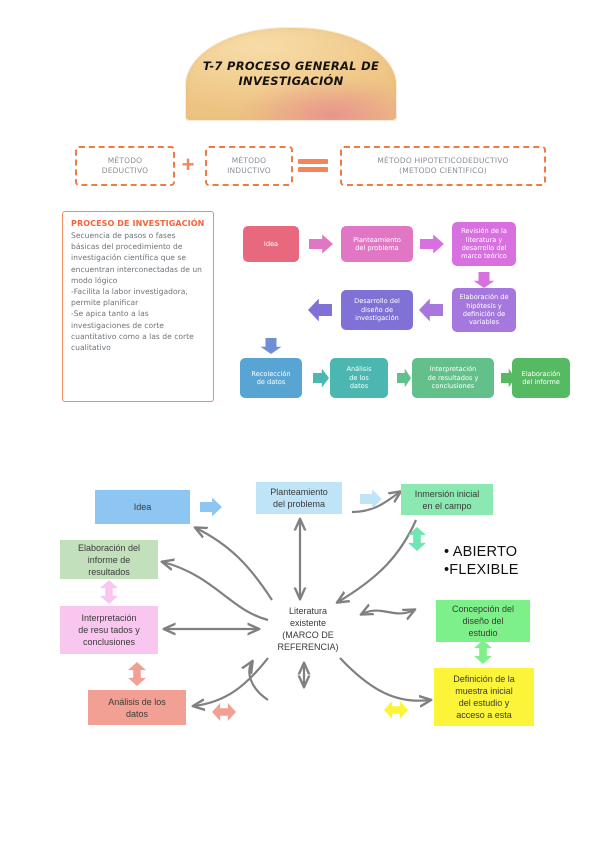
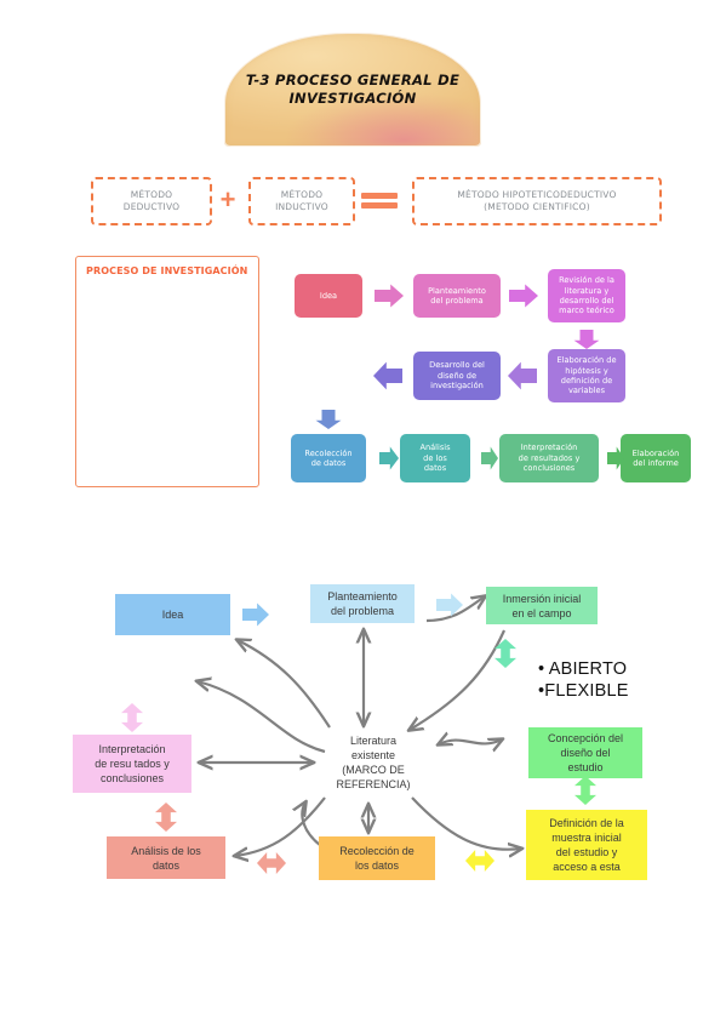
- T-7 PROCESO GENERAL DE INVESTIGACIÓN
+ T-3 PROCESO GENERAL DE INVESTIGACIÓN
  MÉTODO
  DEDUCTIVO
  +
  MÉTODO
  INDUCTIVO
  MÉTODO HIPOTETICODEDUCTIVO
  (METODO CIENTIFICO)
  PROCESO DE INVESTIGACIÓN
- Secuencia de pasos o fases básicas del procedimiento de investigación científica que se encuentran interconectadas de un modo lógico
- -Facilita la labor investigadora, permite planificar
- -Se apica tanto a las investigaciones de corte cuantitativo como a las de corte cualitativo
  Idea
  Planteamiento
  del problema
  Revisión de la
  literatura y
  desarrollo del
  Elaboración de
  hipótesis y
  definición de
  variables
  Desarrollo del
  diseño de
  investigación
  Recolección
  de datos
  Análisis
  de los
  datos
  Interpretación
  de resultados y
  conclusiones
  Elaboración
  del informe
  Idea
  Planteamiento
  del problema
  Inmersión inicial
  en el campo
- Elaboración del
- informe de
- resultados
  Interpretación
  de resu tados y
  conclusiones
  Análisis de los
  datos
+ Recolección de
+ los datos
  Concepción del
  diseño del
  estudio
  Definición de la
  muestra inicial
  del estudio y
  acceso a esta
  Literatura
  existente
  (MARCO DE
  REFERENCIA)
  • ABIERTO
  •FLEXIBLE
